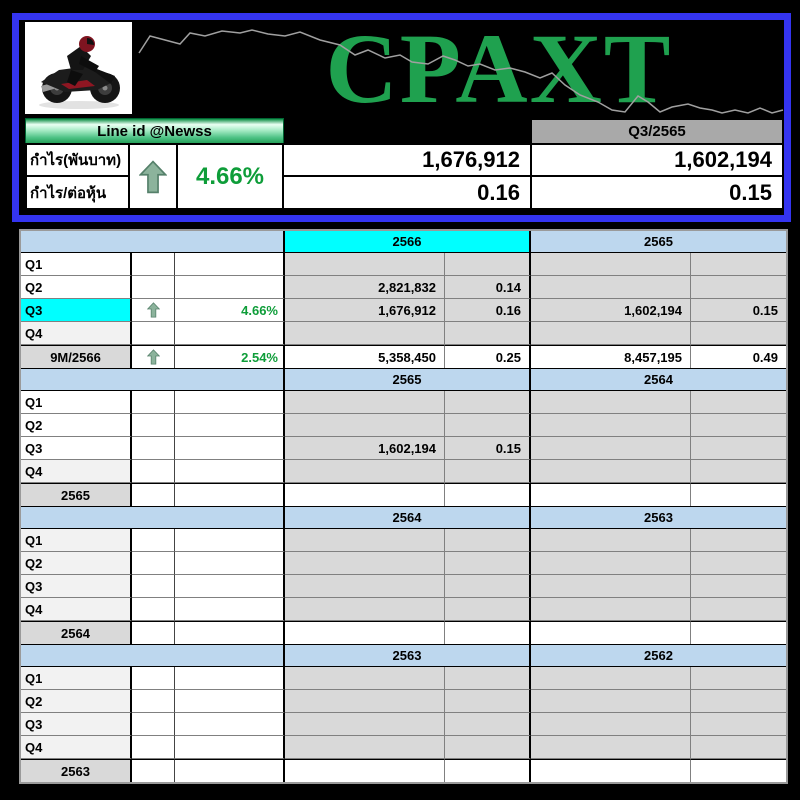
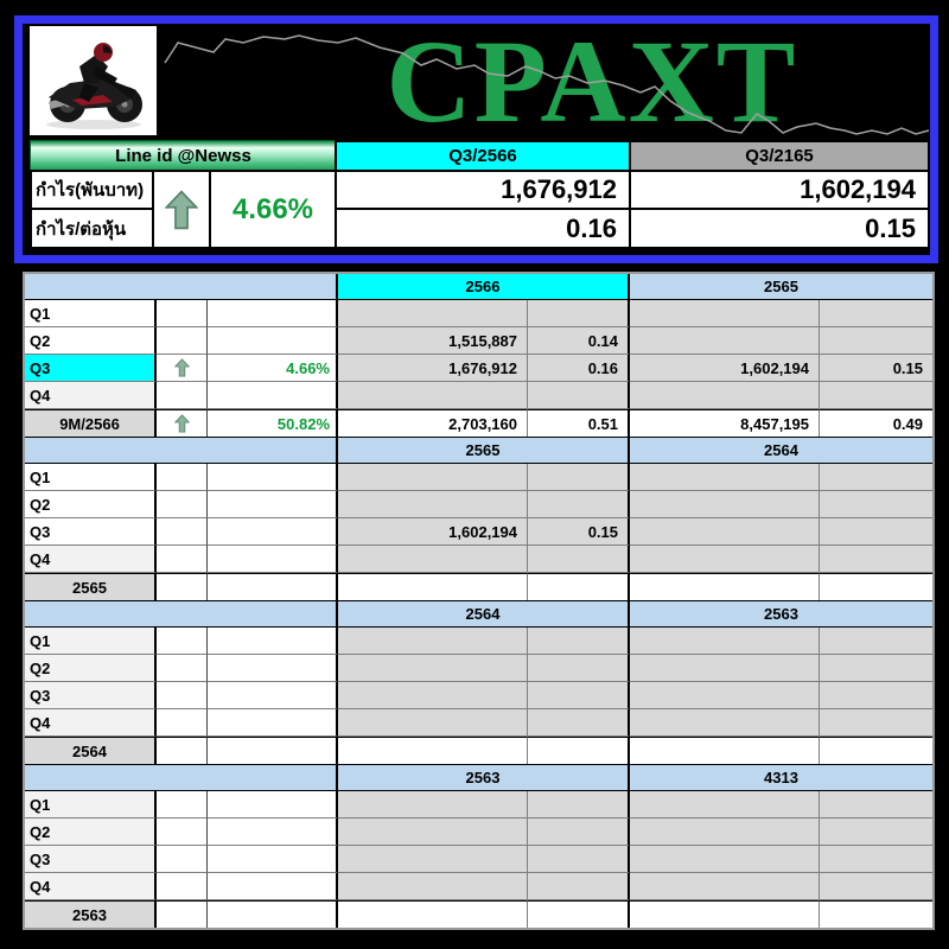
  CPAXT
  Line id @Newss
+ Q3/2566
- Q3/2565
+ Q3/2165
  กำไร(พันบาท)
  กำไร/ต่อหุ้น
  4.66%
  1,676,912
  0.16
  1,602,194
  0.15
  2566
  2565
  Q1
  Q2
- 2,821,832
+ 1,515,887
  0.14
  Q3
  4.66%
  1,676,912
  0.16
  1,602,194
  0.15
  Q4
  9M/2566
- 2.54%
+ 50.82%
- 5,358,450
+ 2,703,160
- 0.25
+ 0.51
  8,457,195
  0.49
  2565
  2564
  Q1
  Q2
  Q3
  1,602,194
  0.15
  Q4
  2565
  2564
  2563
  Q1
  Q2
  Q3
  Q4
  2564
  2563
- 2562
+ 4313
  Q1
  Q2
  Q3
  Q4
  2563
